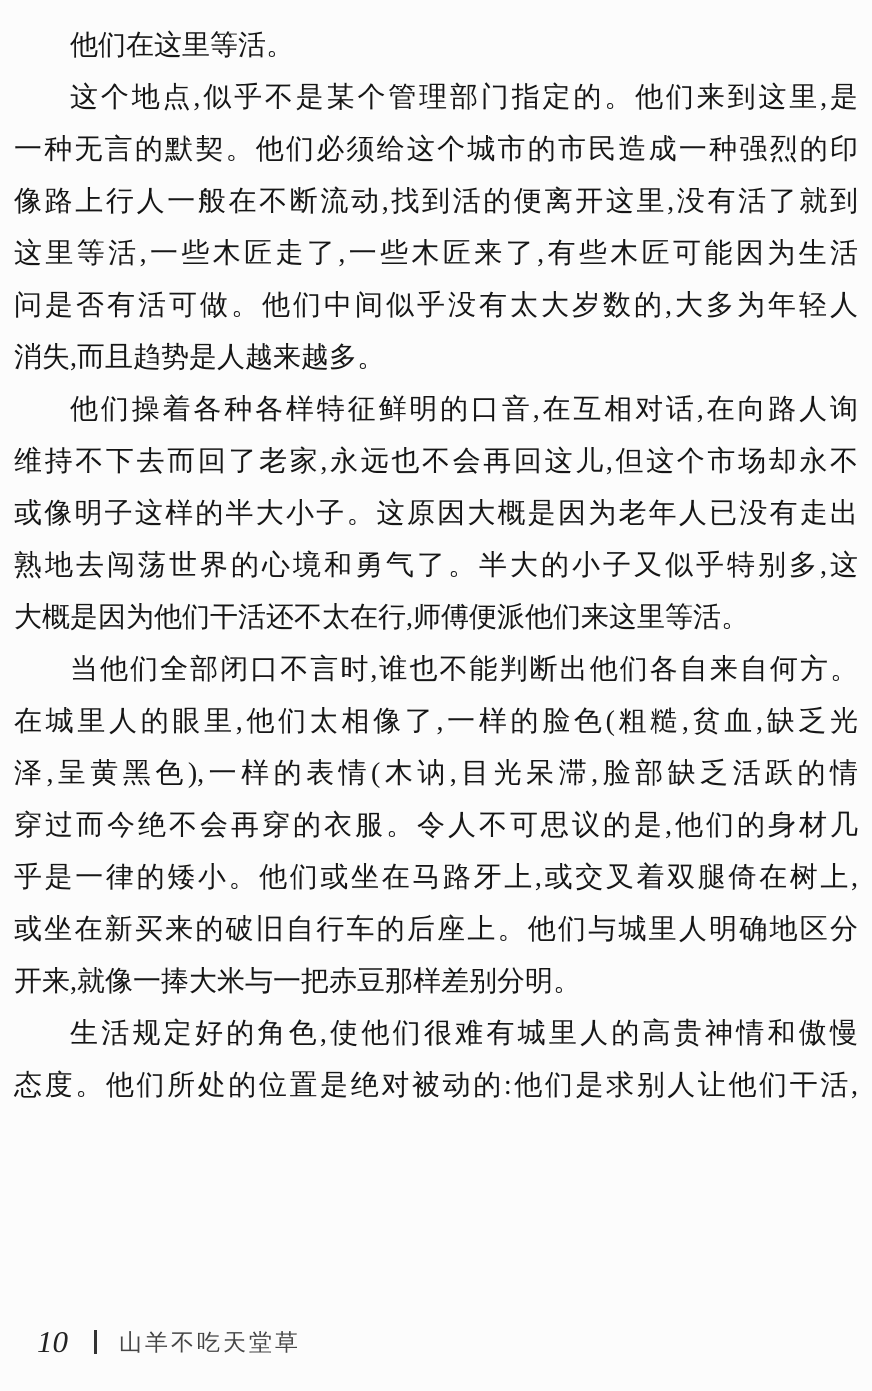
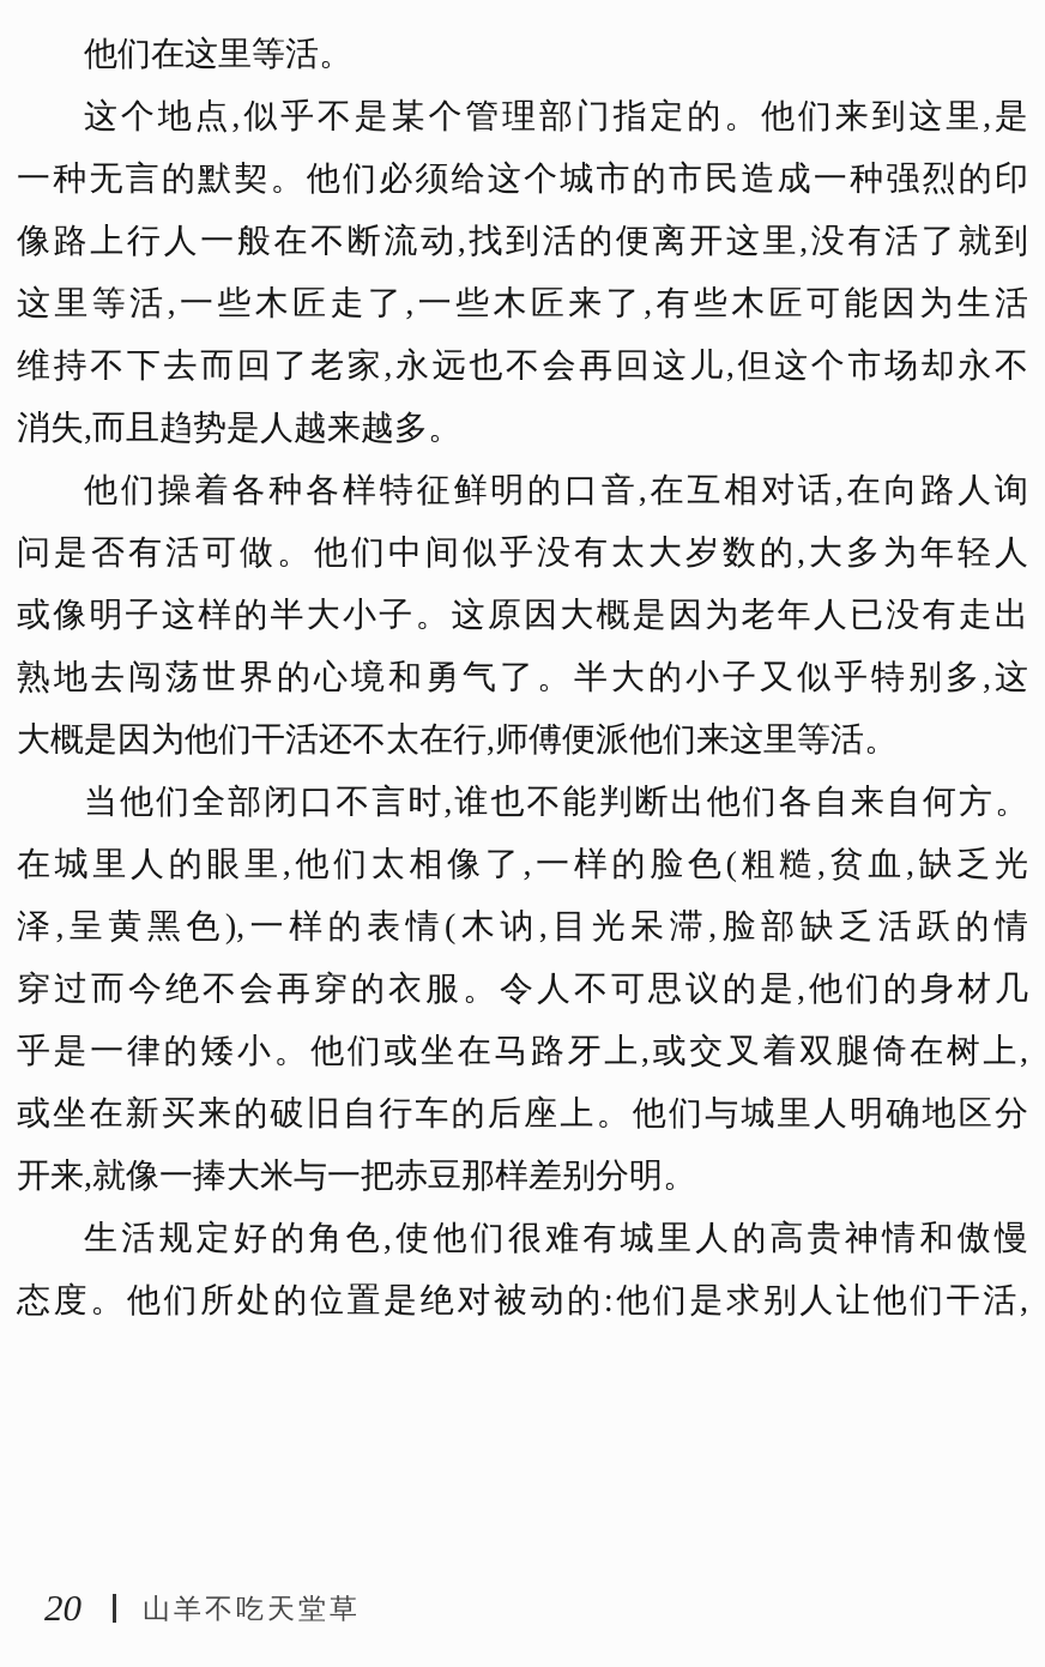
  他们在这里等活。
  这个地点,似乎不是某个管理部门指定的。他们来到这里,是
  一种无言的默契。他们必须给这个城市的市民造成一种强烈的印
  像路上行人一般在不断流动,找到活的便离开这里,没有活了就到
  这里等活,一些木匠走了,一些木匠来了,有些木匠可能因为生活
- 问是否有活可做。他们中间似乎没有太大岁数的,大多为年轻人
+ 维持不下去而回了老家,永远也不会再回这儿,但这个市场却永不
  消失,而且趋势是人越来越多。
  他们操着各种各样特征鲜明的口音,在互相对话,在向路人询
- 维持不下去而回了老家,永远也不会再回这儿,但这个市场却永不
+ 问是否有活可做。他们中间似乎没有太大岁数的,大多为年轻人
  或像明子这样的半大小子。这原因大概是因为老年人已没有走出
  熟地去闯荡世界的心境和勇气了。半大的小子又似乎特别多,这
  大概是因为他们干活还不太在行,师傅便派他们来这里等活。
  当他们全部闭口不言时,谁也不能判断出他们各自来自何方。
  在城里人的眼里,他们太相像了,一样的脸色(粗糙,贫血,缺乏光
  泽,呈黄黑色),一样的表情(木讷,目光呆滞,脸部缺乏活跃的情
  穿过而今绝不会再穿的衣服。令人不可思议的是,他们的身材几
  乎是一律的矮小。他们或坐在马路牙上,或交叉着双腿倚在树上,
  或坐在新买来的破旧自行车的后座上。他们与城里人明确地区分
  开来,就像一捧大米与一把赤豆那样差别分明。
  生活规定好的角色,使他们很难有城里人的高贵神情和傲慢
  态度。他们所处的位置是绝对被动的:他们是求别人让他们干活,
- 10
+ 20
  山羊不吃天堂草
